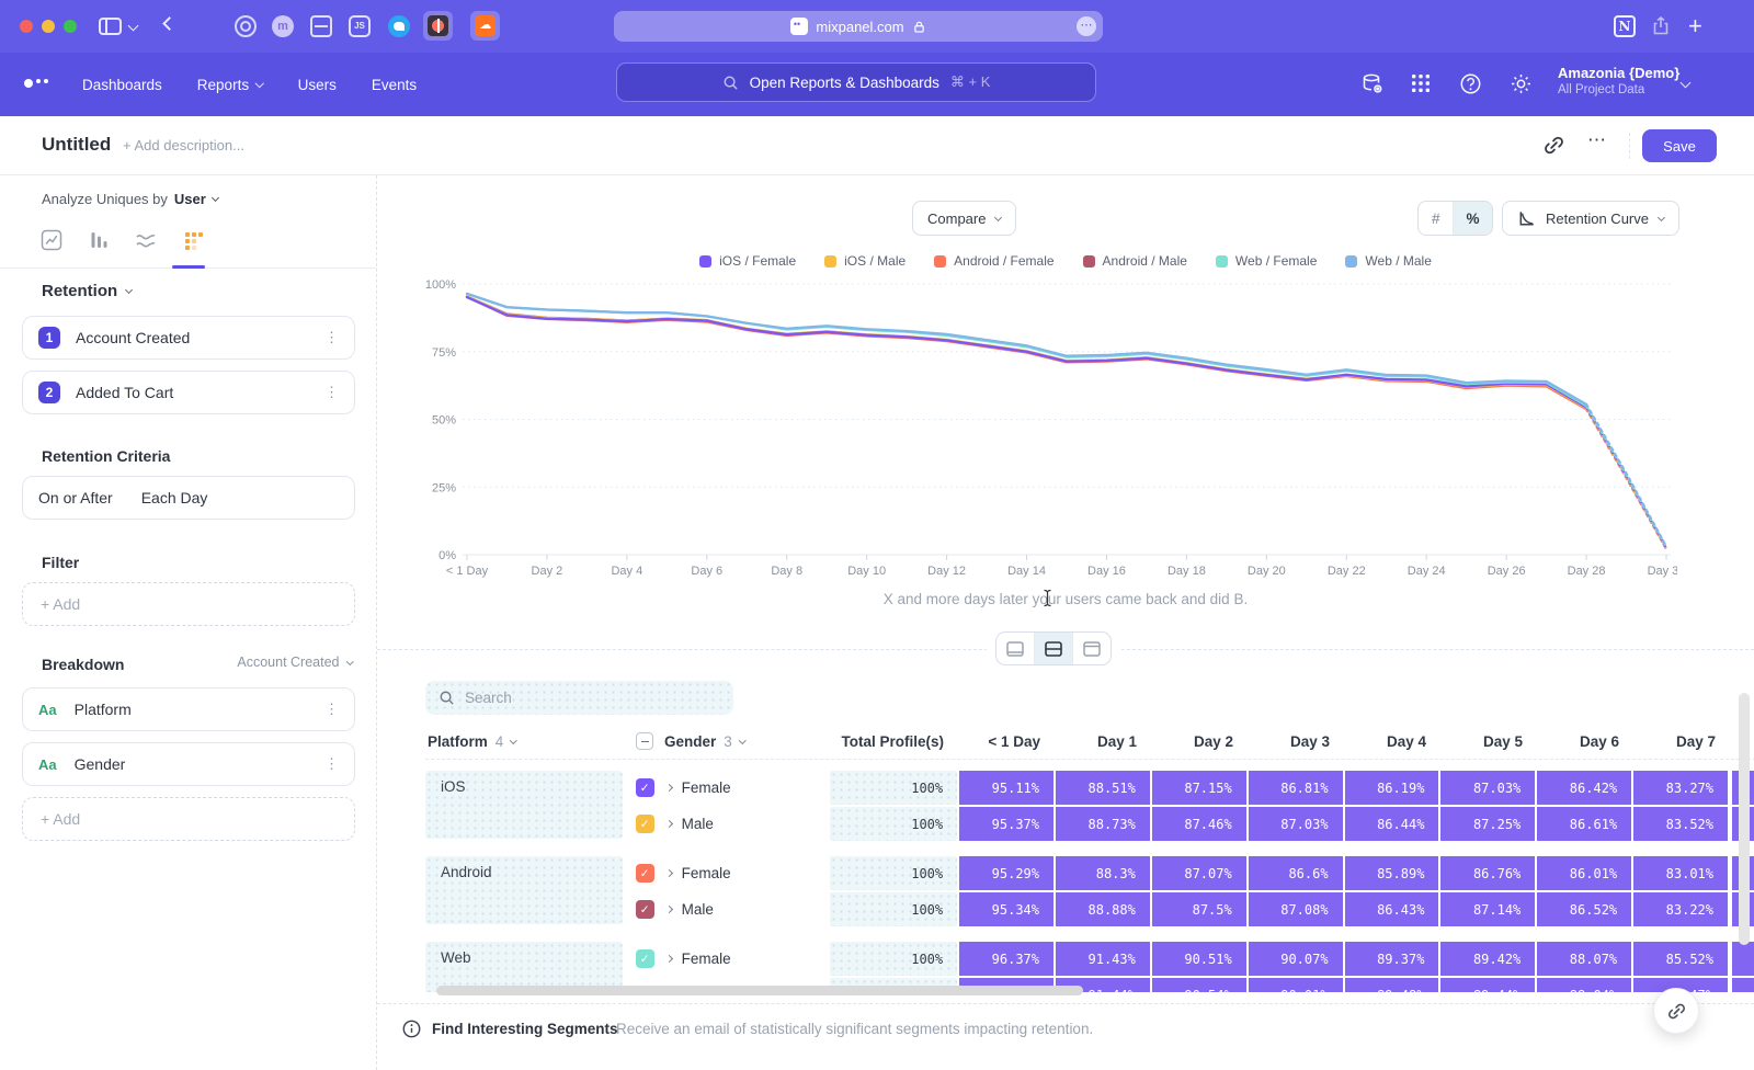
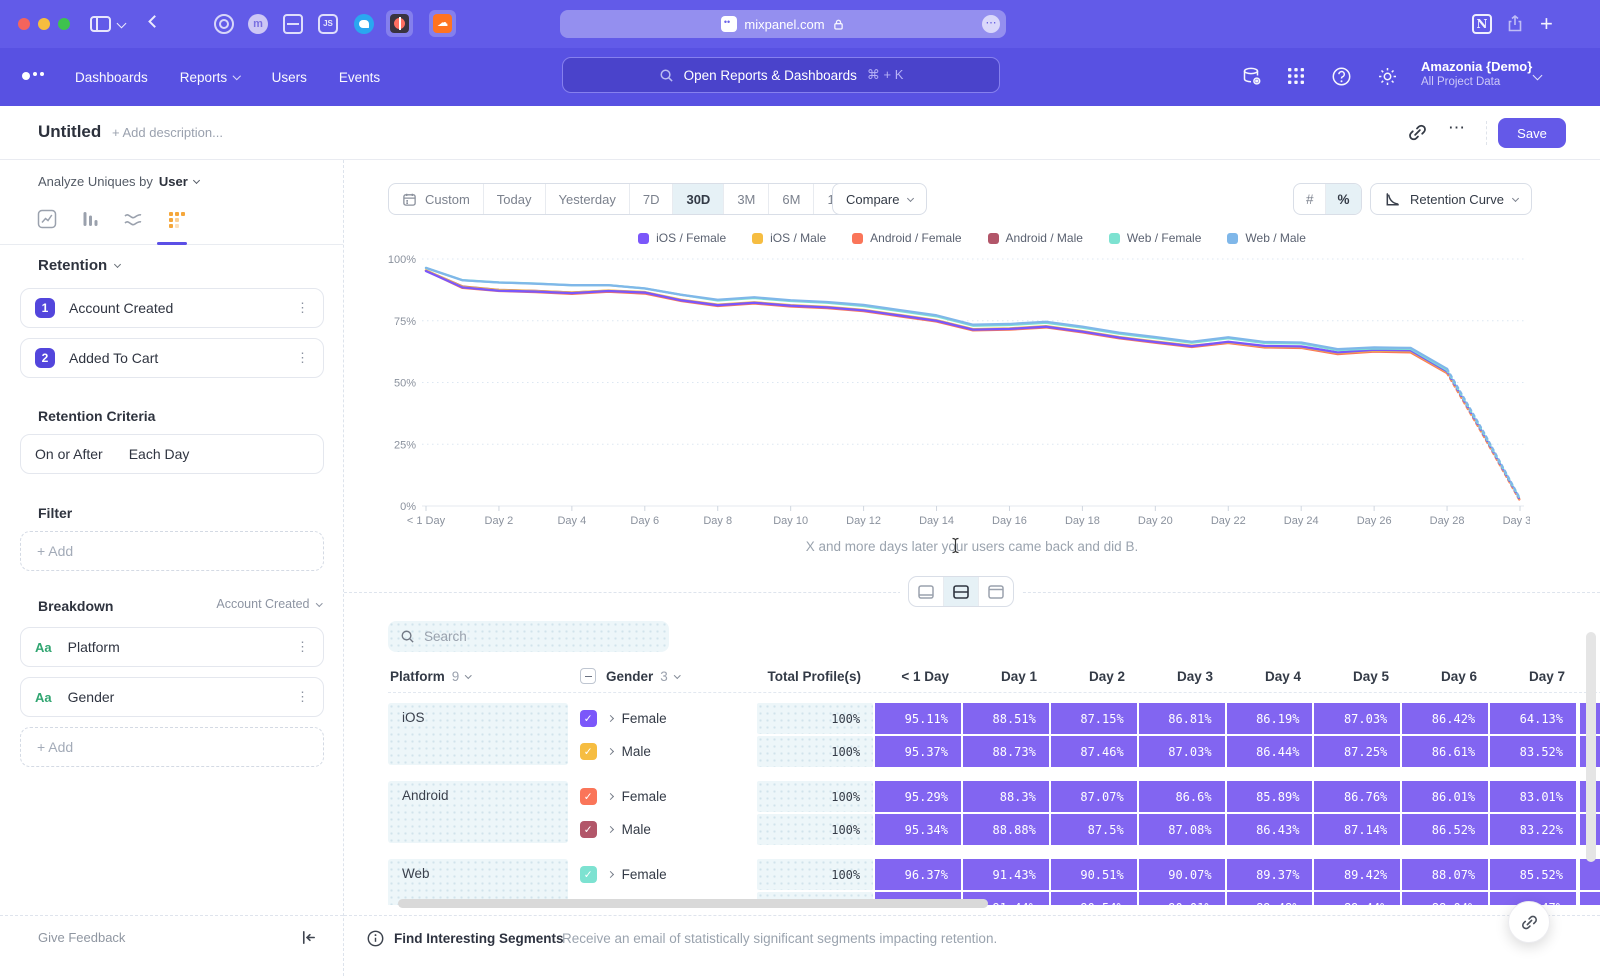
  m
  JS
  ☁
  mixpanel.com
  ⋯
  N
  +
  Dashboards
  Reports
  Users
  Events
  Open Reports & Dashboards
  ⌘ + K
  Amazonia {Demo}
  All Project Data
  Untitled
  + Add description...
  ⋯
  Save
  Analyze Uniques by
  User
  Retention
  1
  Account Created
  ⋮
  2
  Added To Cart
  ⋮
  Retention Criteria
  On or After
  Each Day
  Filter
  + Add
  Breakdown
  Account Created
  Aa
  Platform
  ⋮
  Aa
  Gender
  ⋮
  + Add
+ Give Feedback
+ Custom
+ Today
+ Yesterday
+ 7D
+ 30D
+ 3M
+ 6M
  Compare
  #
  %
  Retention Curve
  iOS / Female
  iOS / Male
  Android / Female
  Android / Male
  Web / Female
  Web / Male
  0%
  25%
  50%
  75%
  100%
  < 1 Day
  Day 2
  Day 4
  Day 6
  Day 8
  Day 10
  Day 12
  Day 14
  Day 16
  Day 18
  Day 20
  Day 22
  Day 24
  Day 26
  Day 28
  Day 3
  X and more days later your users came back and did B.
  Search
  Platform
- 4
+ 9
  Gender
  3
  Total Profile(s)
  < 1 Day
  Day 1
  Day 2
  Day 3
  Day 4
  Day 5
  Day 6
  Day 7
  iOS
  ✓
  Female
  100%
  95.11%
  88.51%
  87.15%
  86.81%
  86.19%
  87.03%
  86.42%
- 83.27%
+ 64.13%
  ✓
  Male
  100%
  95.37%
  88.73%
  87.46%
  87.03%
  86.44%
  87.25%
  86.61%
  83.52%
  Android
  ✓
  Female
  100%
  95.29%
  88.3%
  87.07%
  86.6%
  85.89%
  86.76%
  86.01%
  83.01%
  ✓
  Male
  100%
  95.34%
  88.88%
  87.5%
  87.08%
  86.43%
  87.14%
  86.52%
  83.22%
  Web
  ✓
  Female
  100%
  96.37%
  91.43%
  90.51%
  90.07%
  89.37%
  89.42%
  88.07%
  85.52%
  Find Interesting Segments
  Receive an email of statistically significant segments impacting retention.
